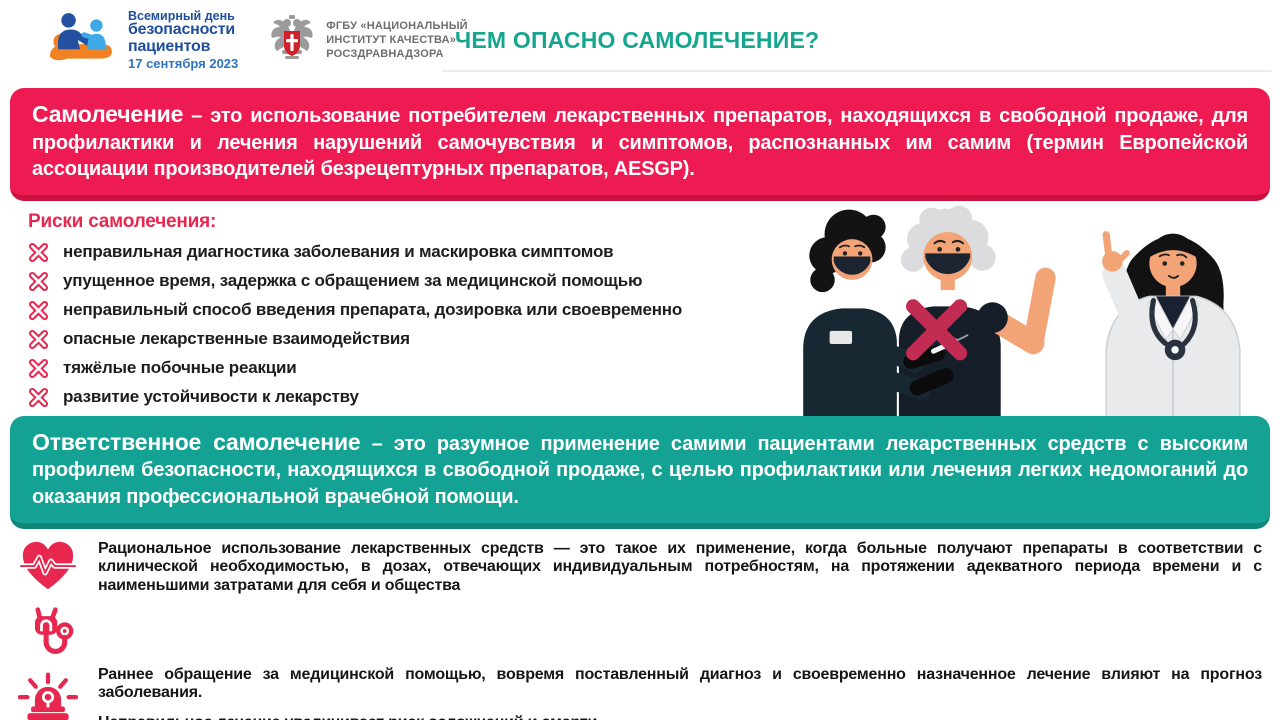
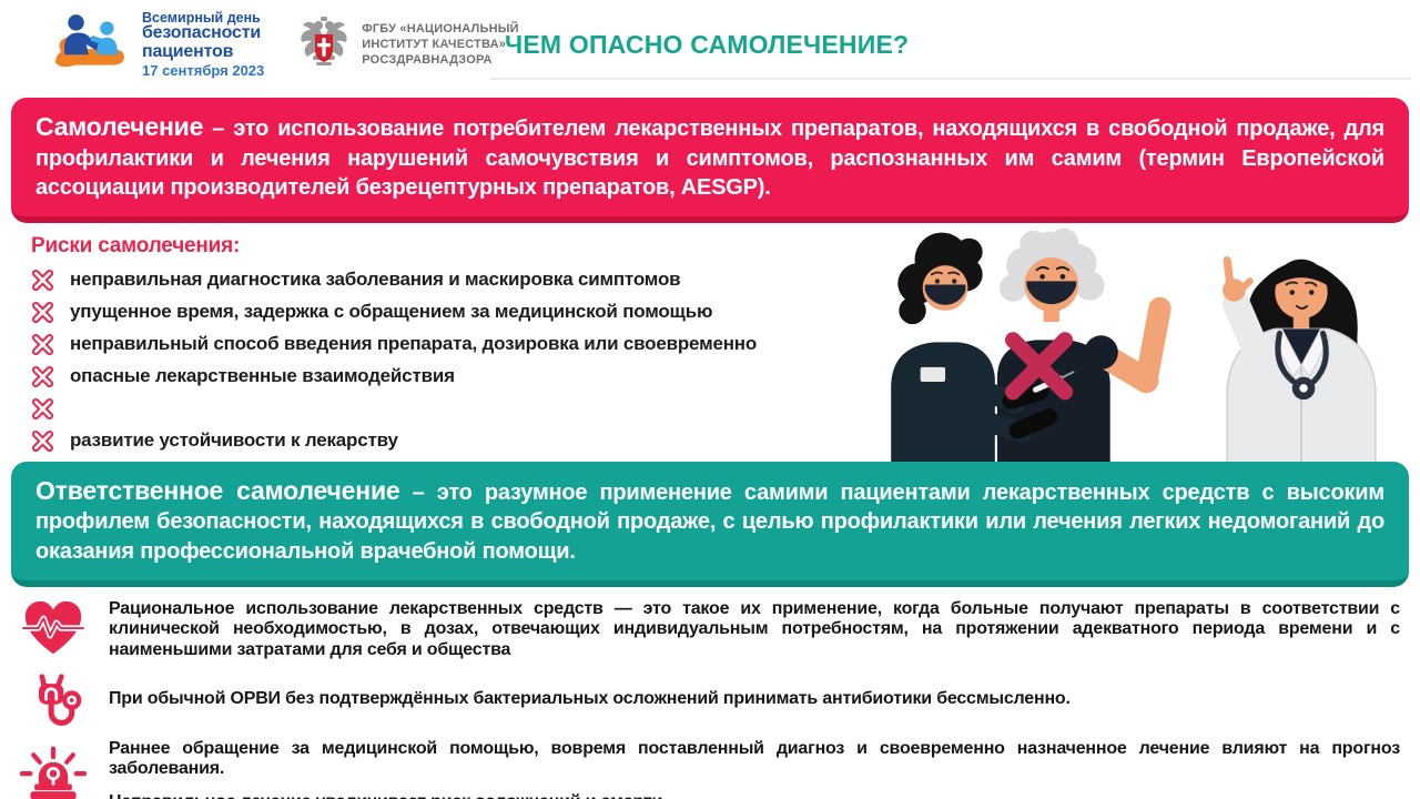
  Всемирный день
  безопасности
  пациентов
  17 сентября 2023
  ФГБУ «НАЦИОНАЛЬНЫЙ
  ИНСТИТУТ КАЧЕСТВА»
  РОСЗДРАВНАДЗОРА
  ЧЕМ ОПАСНО САМОЛЕЧЕНИЕ?
  Самолечение – это использование потребителем лекарственных препаратов, находящихся в свободной продаже, для профилактики и лечения нарушений самочувствия и симптомов, распознанных им самим (термин Европейской ассоциации производителей безрецептурных препаратов, AESGP).
  Риски самолечения:
  неправильная диагностика заболевания и маскировка симптомов
  упущенное время, задержка с обращением за медицинской помощью
  неправильный способ введения препарата, дозировка или своевременно
  опасные лекарственные взаимодействия
- тяжёлые побочные реакции
  развитие устойчивости к лекарству
  Ответственное самолечение – это разумное применение самими пациентами лекарственных средств с высоким профилем безопасности, находящихся в свободной продаже, с целью профилактики или лечения легких недомоганий до оказания профессиональной врачебной помощи.
  Рациональное использование лекарственных средств — это такое их применение, когда больные получают препараты в соответствии с клинической необходимостью, в дозах, отвечающих индивидуальным потребностям, на протяжении адекватного периода времени и с наименьшими затратами для себя и общества
+ При обычной ОРВИ без подтверждённых бактериальных осложнений принимать антибиотики бессмысленно.
  Раннее обращение за медицинской помощью, вовремя поставленный диагноз и своевременно назначенное лечение влияют на прогноз заболевания.
